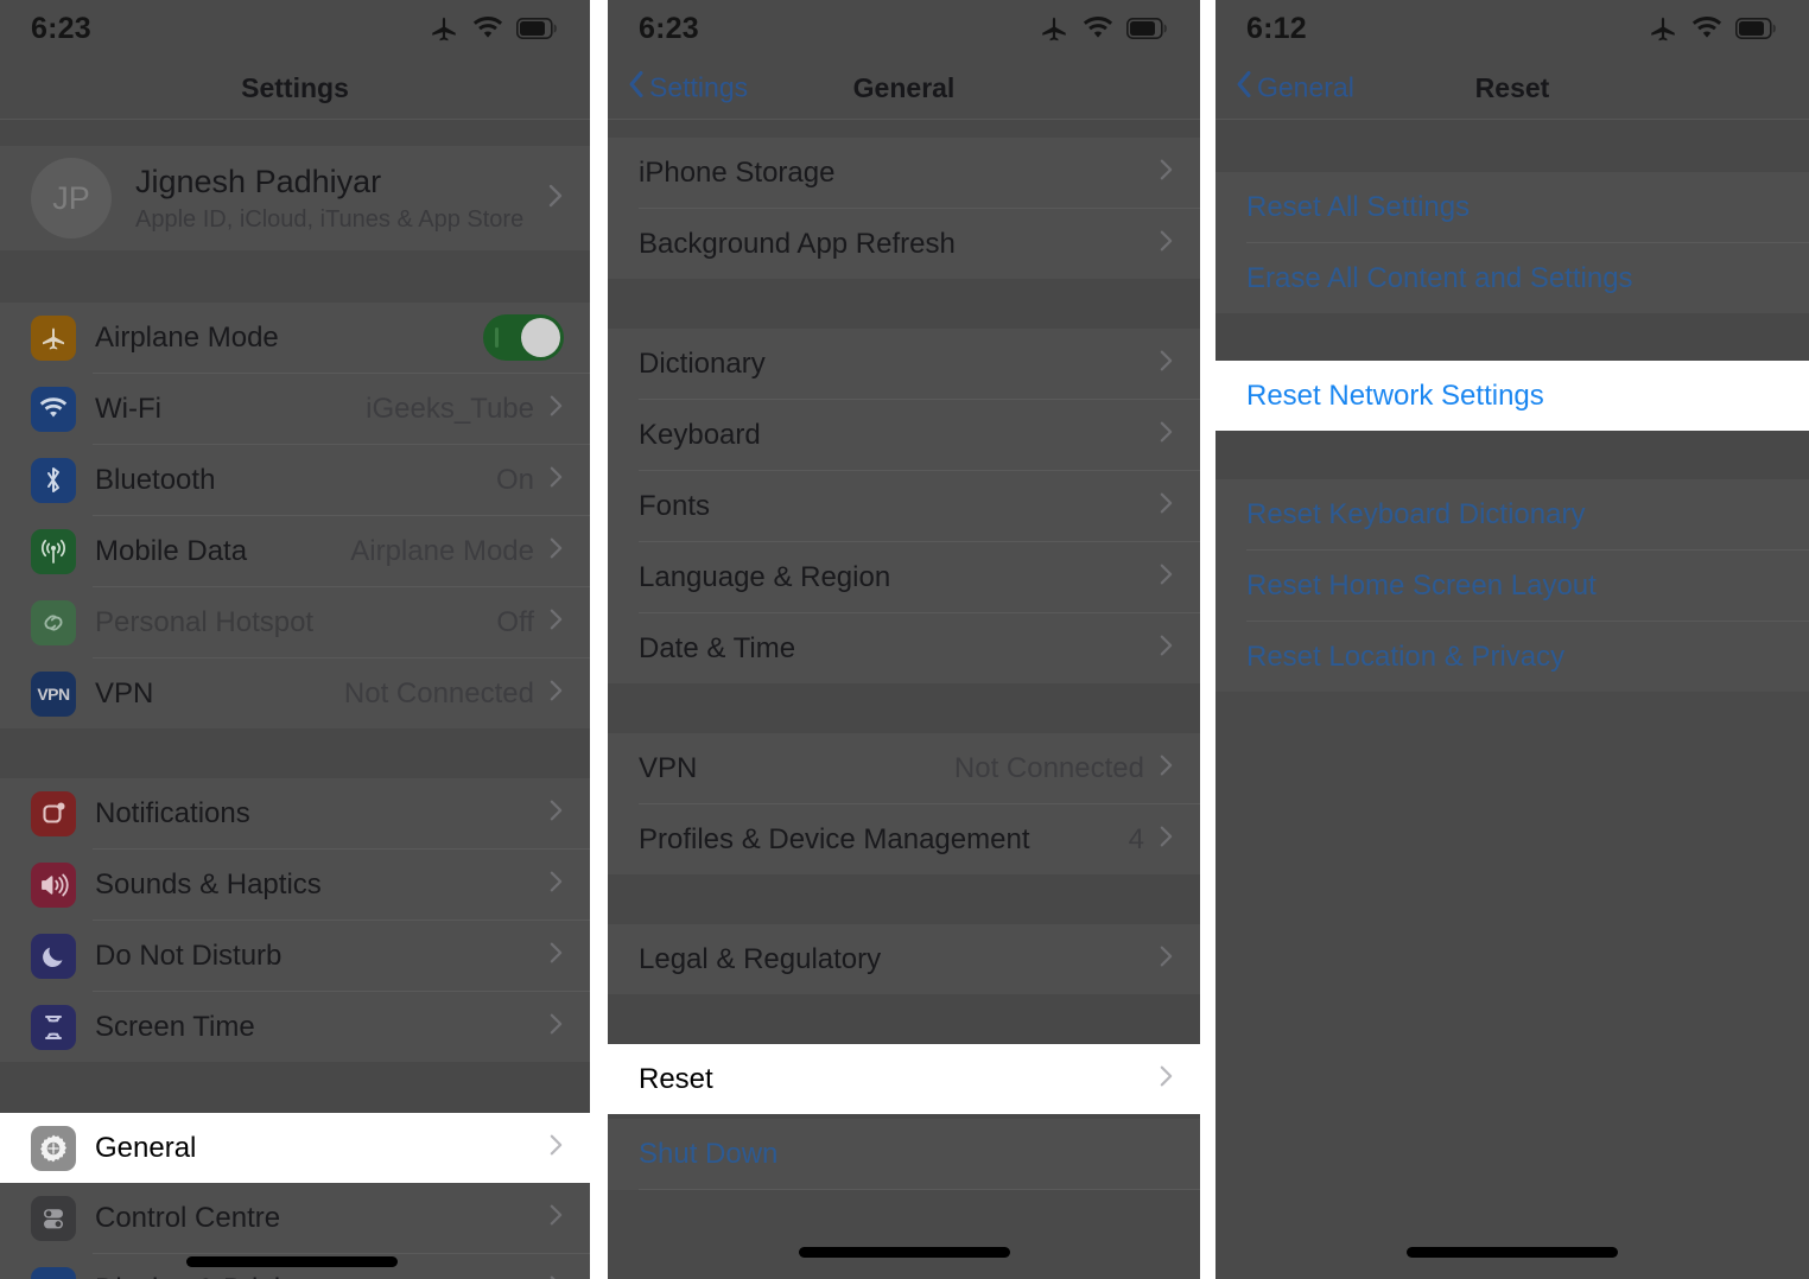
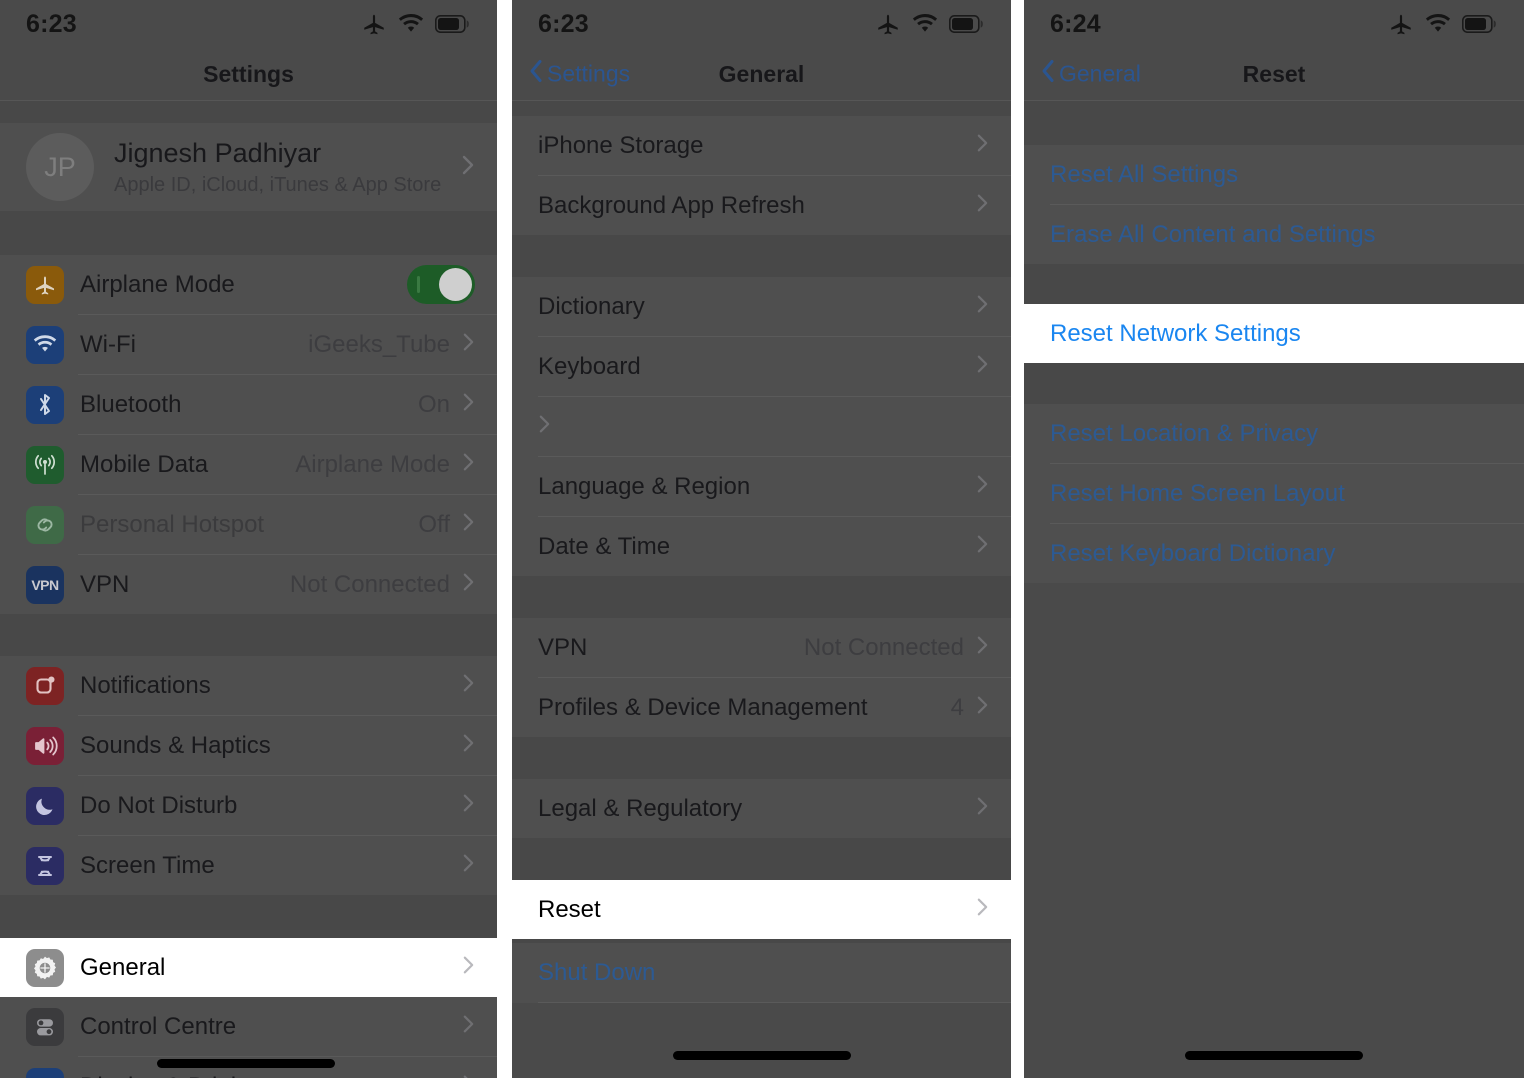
  6:23
  Settings
  JP
  Jignesh Padhiyar
  Airplane Mode
  Wi-Fi
  Bluetooth
  Mobile Data
  VPN
  VPN
  Notifications
  Sounds & Haptics
  Do Not Disturb
  Screen Time
  General
  Control Centre
  6:23
  Settings
  General
  iPhone Storage
  Background App Refresh
  Dictionary
  Keyboard
- Fonts
  Language & Region
  Date & Time
  VPN
  Profiles & Device Management
  Legal & Regulatory
  Reset
  Shut Down
- 6:12
+ 6:24
  General
  Reset
  Reset All Settings
  Erase All Content and Settings
  Reset Network Settings
- Reset Keyboard Dictionary
+ Reset Location & Privacy
  Reset Home Screen Layout
- Reset Location & Privacy
+ Reset Keyboard Dictionary
